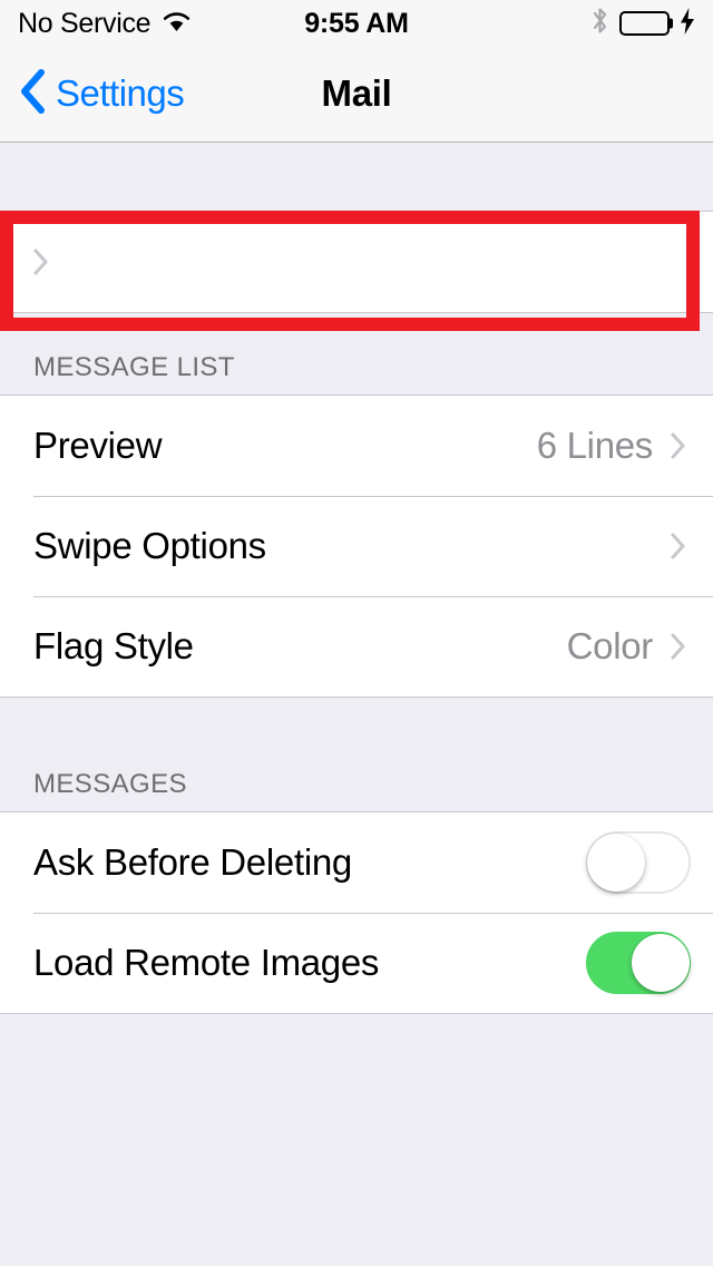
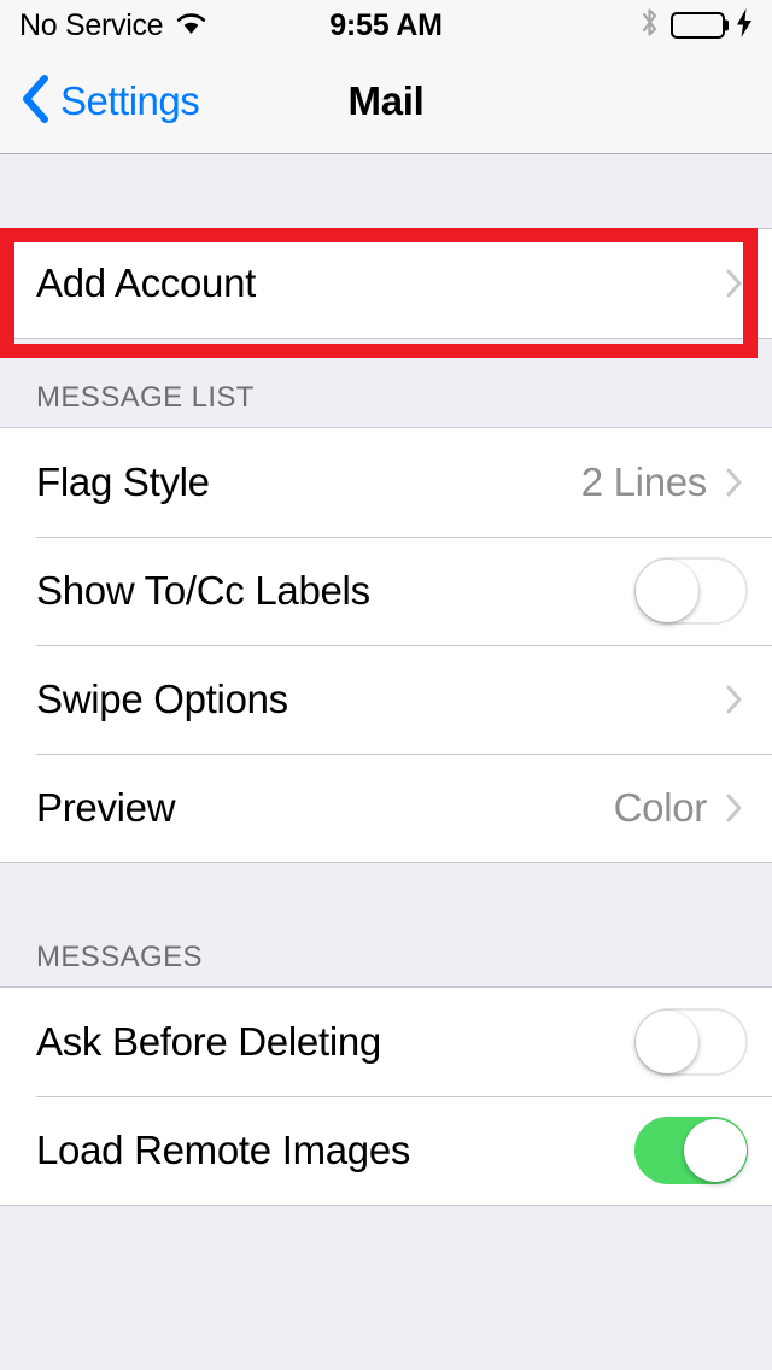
  No Service
  9:55 AM
  Settings
  Mail
+ Add Account
  MESSAGE LIST
- Preview
+ Flag Style
- 6 Lines
+ 2 Lines
+ Show To/Cc Labels
  Swipe Options
- Flag Style
+ Preview
  Color
  MESSAGES
  Ask Before Deleting
  Load Remote Images
